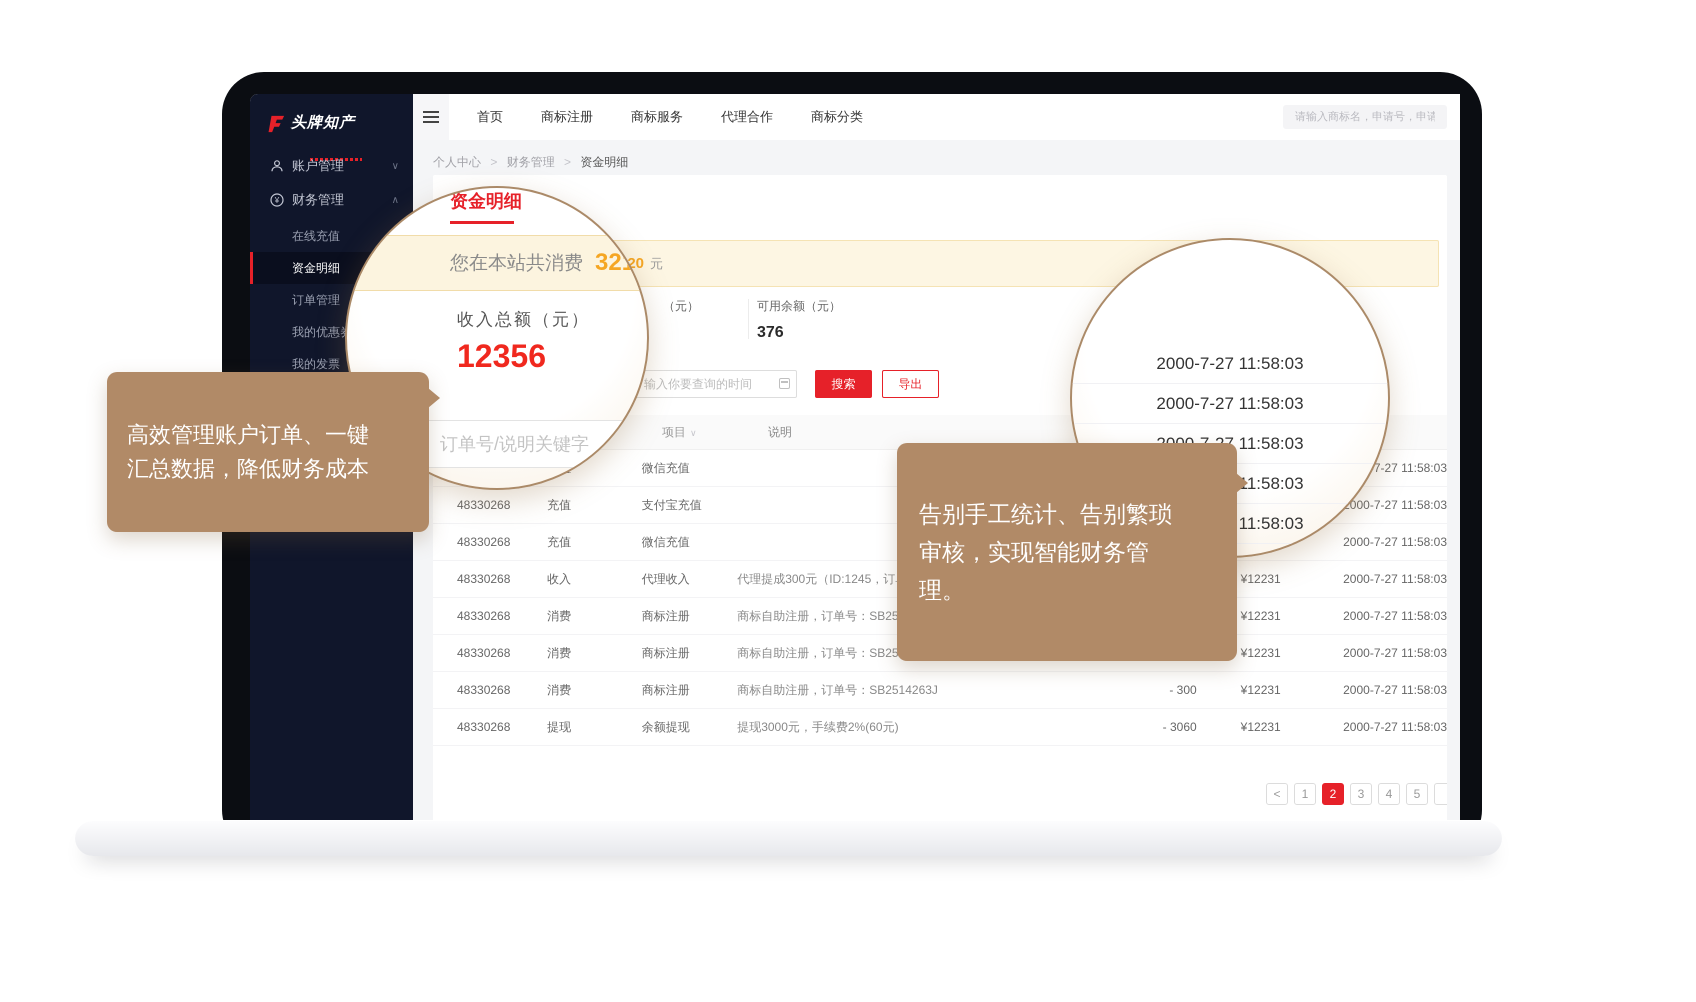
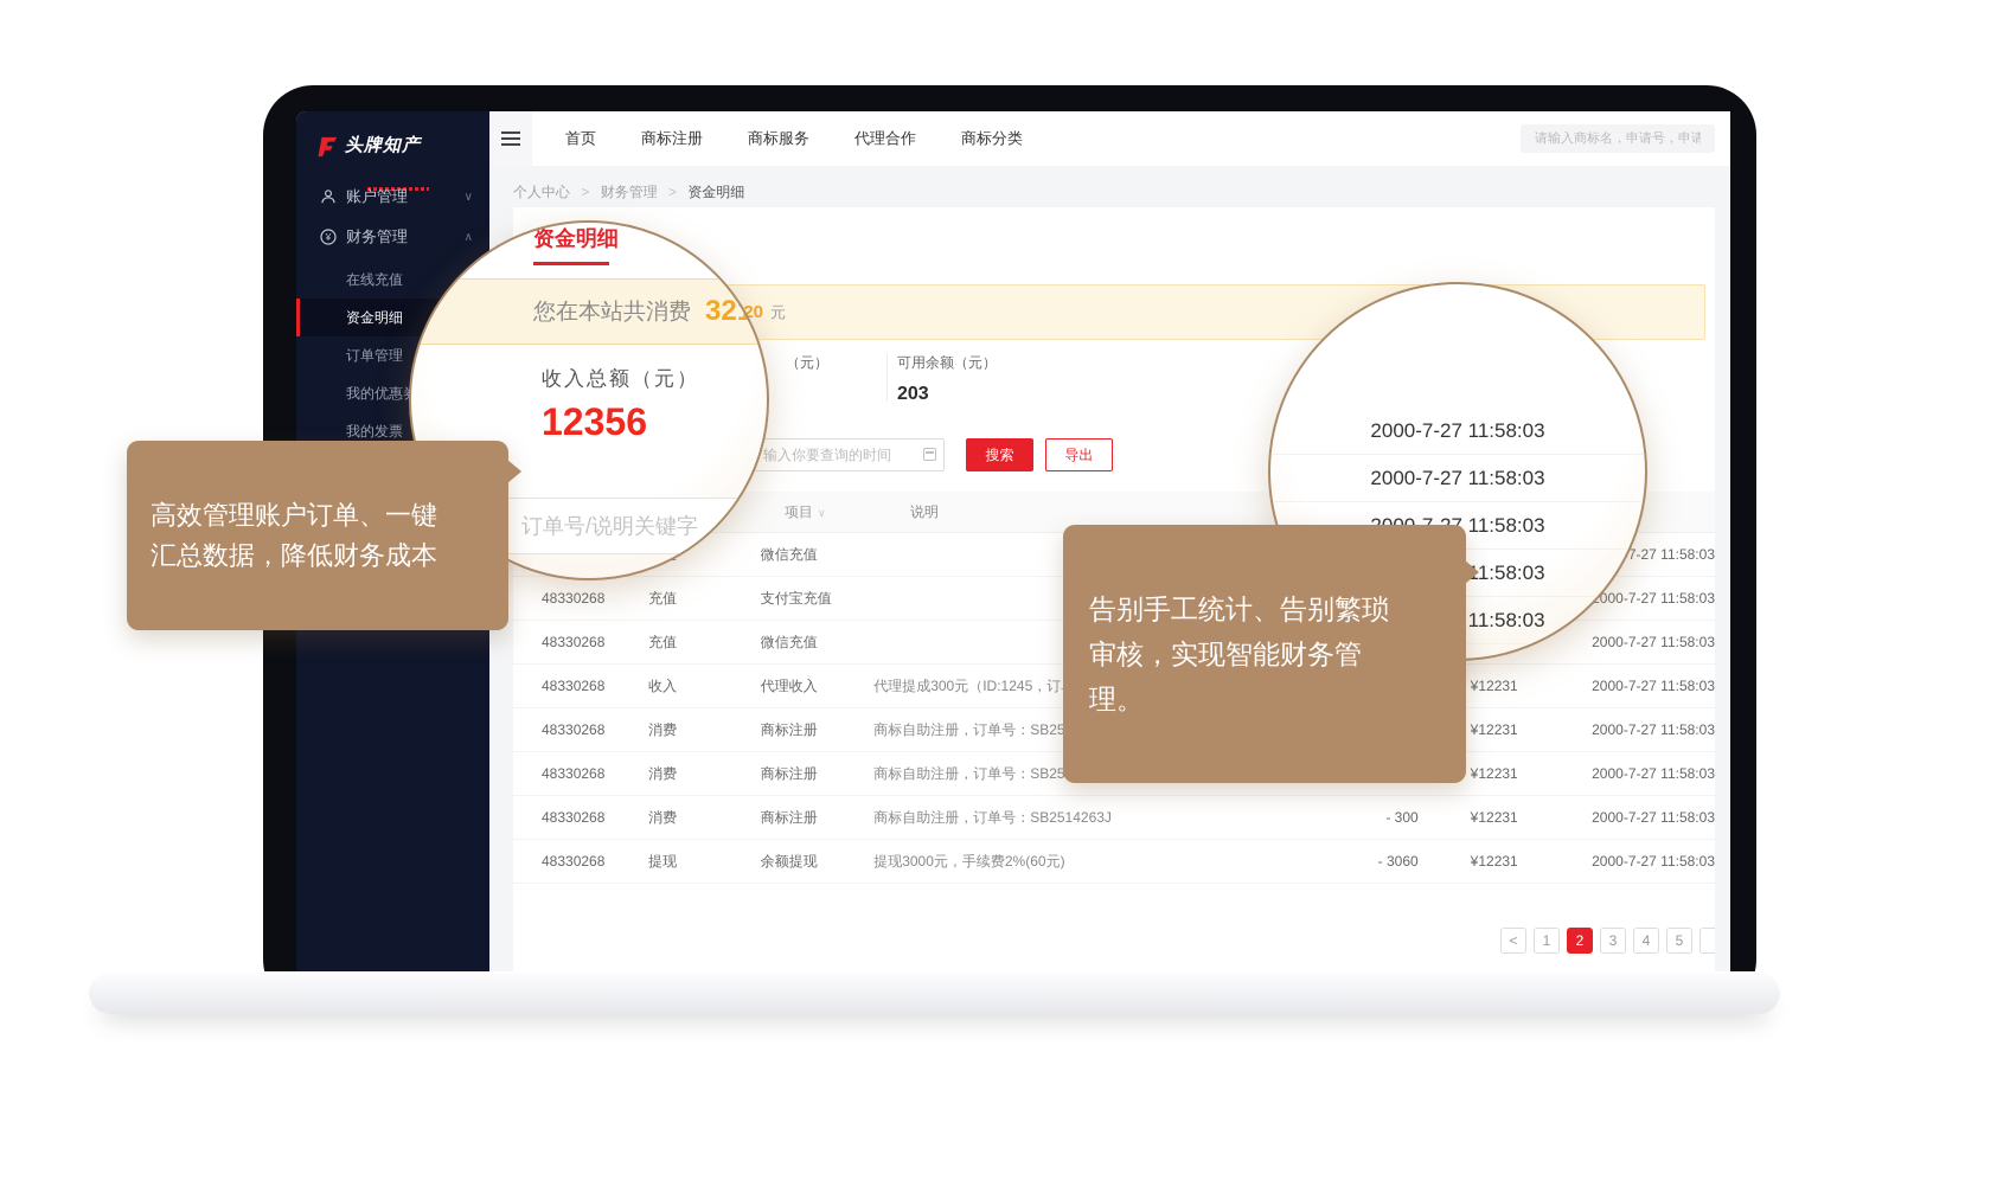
  头牌知产
  账户管理
  ∨
  ¥
  财务管理
  ∧
  在线充值
  资金明细
  订单管理
  我的优惠
  我的发票
  首页
  商标注册
  商标服务
  代理合作
  商标分类
  请输入商标名，申请号，申请
  个人中心 > 财务管理 > 资金明细
  元
  （元）
  可用余额（元）
- 376
+ 203
  输入你要查询的时间
  搜索
  导出
  项目 ∨
  说明
  微信充值
  7-27 11:58:03
  48330268
  充值
  支付宝充值
  000-7-27 11:58:03
  48330268
  充值
  微信充值
  2000-7-27 11:58:03
  48330268
  收入
  代理收入
  ¥12231
  2000-7-27 11:58:03
  48330268
  消费
  商标注册
  商标自助注册，订单号：SB25
  ¥12231
  2000-7-27 11:58:03
  48330268
  消费
  商标注册
  商标自助注册，订单号：SB25
  ¥12231
  2000-7-27 11:58:03
  48330268
  消费
  商标注册
  商标自助注册，订单号：SB2514263J
  - 300
  ¥12231
  2000-7-27 11:58:03
  48330268
  提现
  余额提现
  提现3000元，手续费2%(60元)
  - 3060
  ¥12231
  2000-7-27 11:58:03
  <
  1
  2
  3
  4
  5
  资金明细
  您在本站共消费
  3212
  收入总额（元）
  12356
  订单号/说明关键字
  2000-7-27 11:58:03
  2000-7-27 11:58:03
  高效管理账户订单、一键
  汇总数据，降低财务成本
  告别手工统计、告别繁琐
  审核，实现智能财务管
  理。
